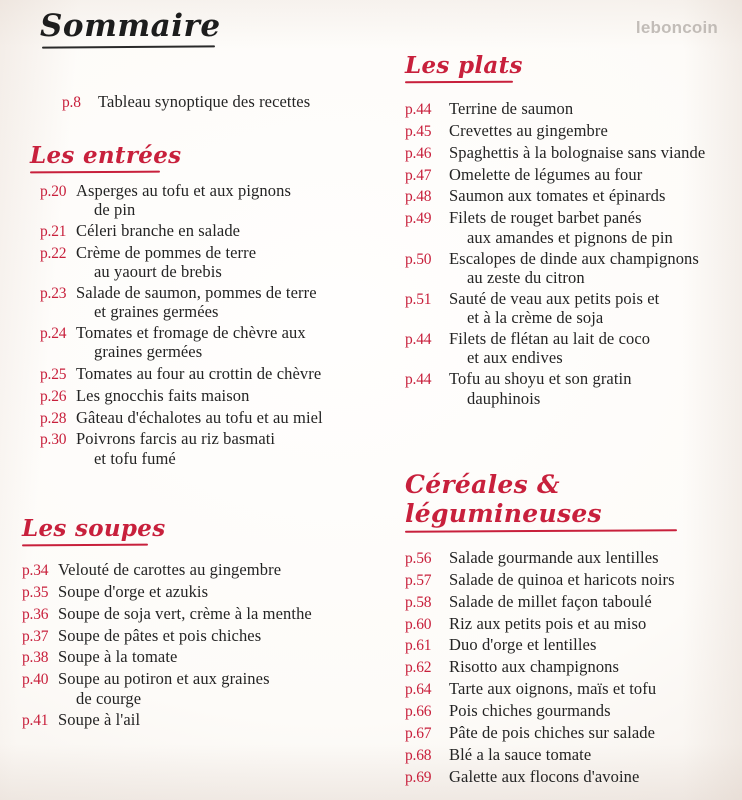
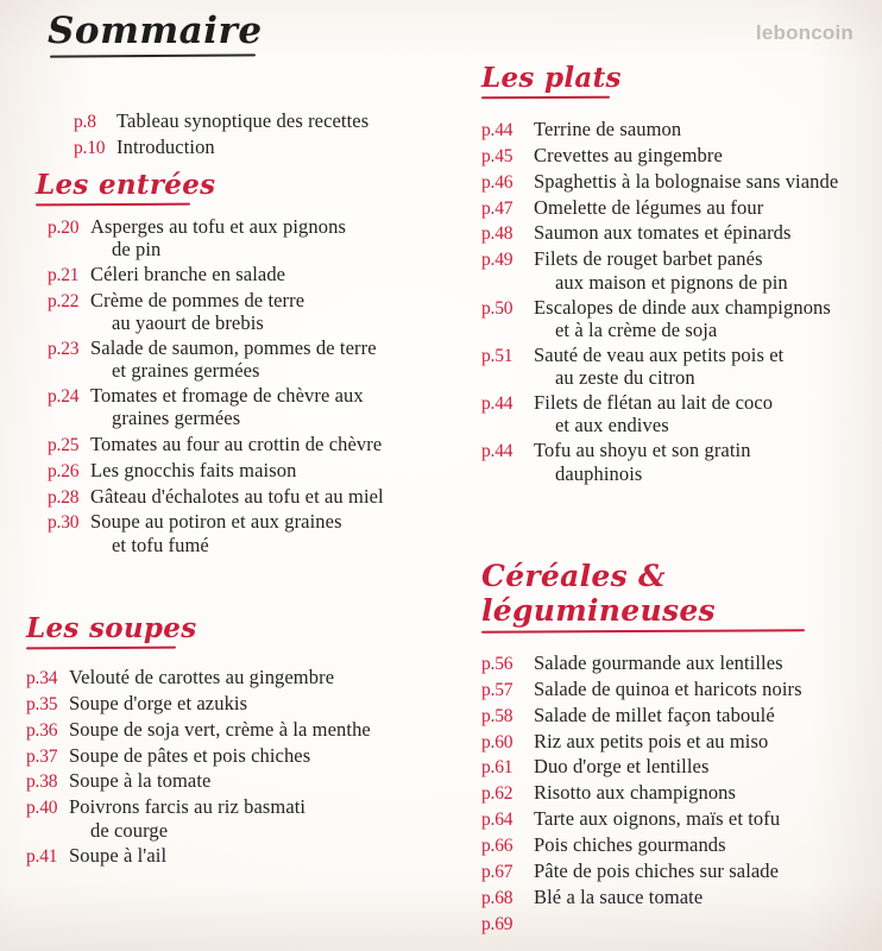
  leboncoin
  Sommaire
  p.8
  Tableau synoptique des recettes
+ p.10
+ Introduction
  Les entrées
  p.20
  Asperges au tofu et aux pignons
  de pin
  p.21
  Céleri branche en salade
  p.22
  Crème de pommes de terre
  au yaourt de brebis
  p.23
  Salade de saumon, pommes de terre
  et graines germées
  p.24
  Tomates et fromage de chèvre aux
  graines germées
  p.25
  Tomates au four au crottin de chèvre
  p.26
  Les gnocchis faits maison
  p.28
  Gâteau d'échalotes au tofu et au miel
  p.30
- Poivrons farcis au riz basmati
+ Soupe au potiron et aux graines
  et tofu fumé
  Les soupes
  p.34
  Velouté de carottes au gingembre
  p.35
  Soupe d'orge et azukis
  p.36
  Soupe de soja vert, crème à la menthe
  p.37
  Soupe de pâtes et pois chiches
  p.38
  Soupe à la tomate
  p.40
- Soupe au potiron et aux graines
+ Poivrons farcis au riz basmati
  de courge
  p.41
  Soupe à l'ail
  Les plats
  p.44
  Terrine de saumon
  p.45
  Crevettes au gingembre
  p.46
  Spaghettis à la bolognaise sans viande
  p.47
  Omelette de légumes au four
  p.48
  Saumon aux tomates et épinards
  p.49
  Filets de rouget barbet panés
- aux amandes et pignons de pin
+ aux maison et pignons de pin
  p.50
  Escalopes de dinde aux champignons
- au zeste du citron
+ et à la crème de soja
  p.51
  Sauté de veau aux petits pois et
- et à la crème de soja
+ au zeste du citron
  p.44
  Filets de flétan au lait de coco
  et aux endives
  p.44
  Tofu au shoyu et son gratin
  dauphinois
  Céréales & légumineuses
  p.56
  Salade gourmande aux lentilles
  p.57
  Salade de quinoa et haricots noirs
  p.58
  Salade de millet façon taboulé
  p.60
  Riz aux petits pois et au miso
  p.61
  Duo d'orge et lentilles
  p.62
  Risotto aux champignons
  p.64
  Tarte aux oignons, maïs et tofu
  p.66
  Pois chiches gourmands
  p.67
  Pâte de pois chiches sur salade
  p.68
  Blé a la sauce tomate
  p.69
- Galette aux flocons d'avoine
